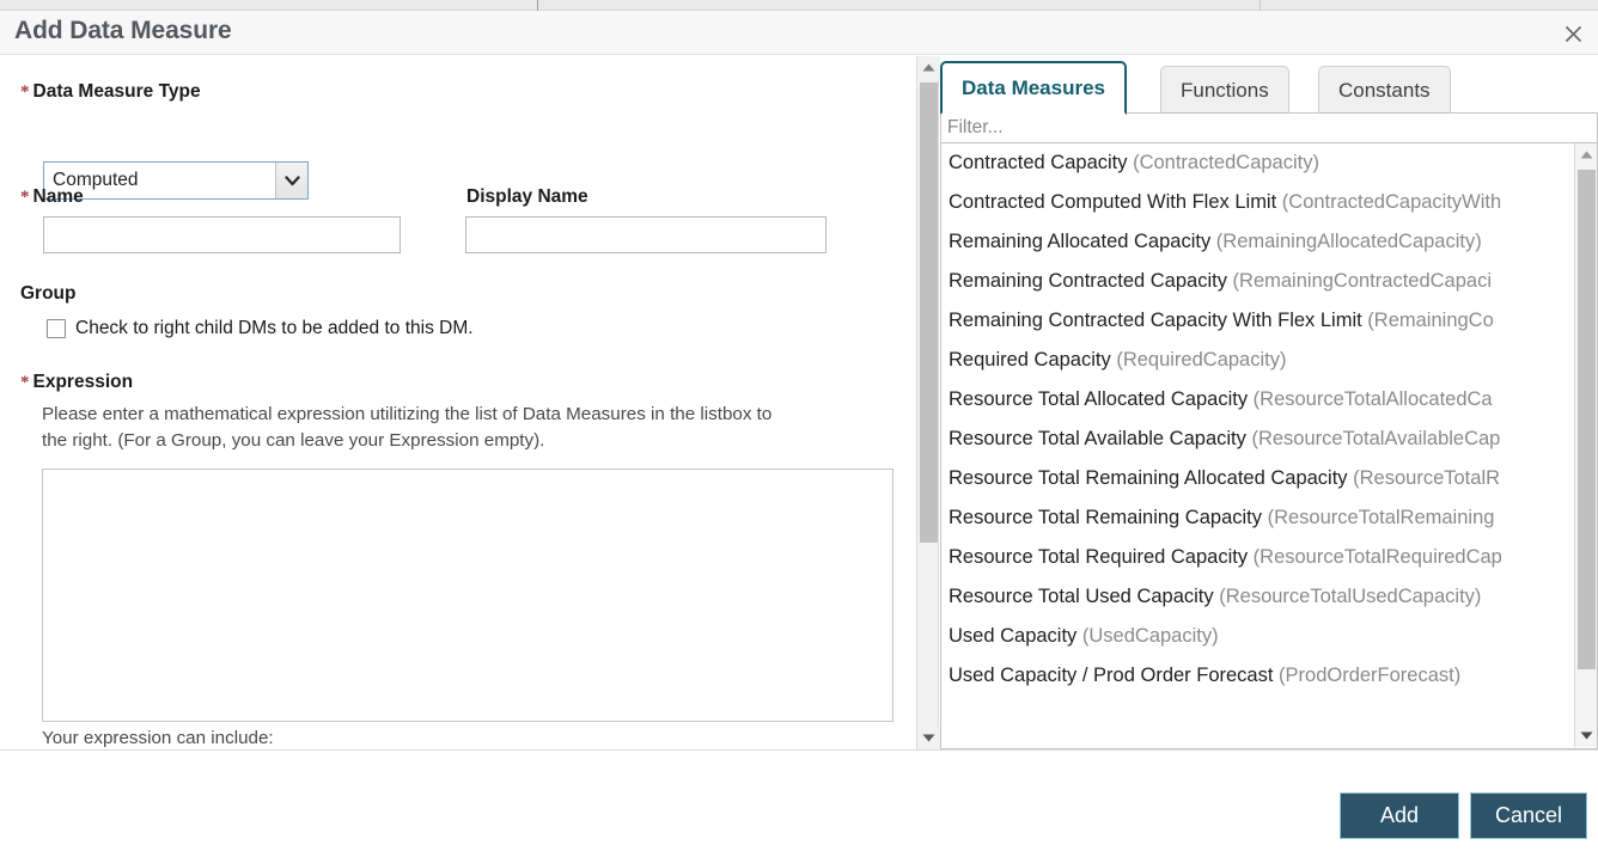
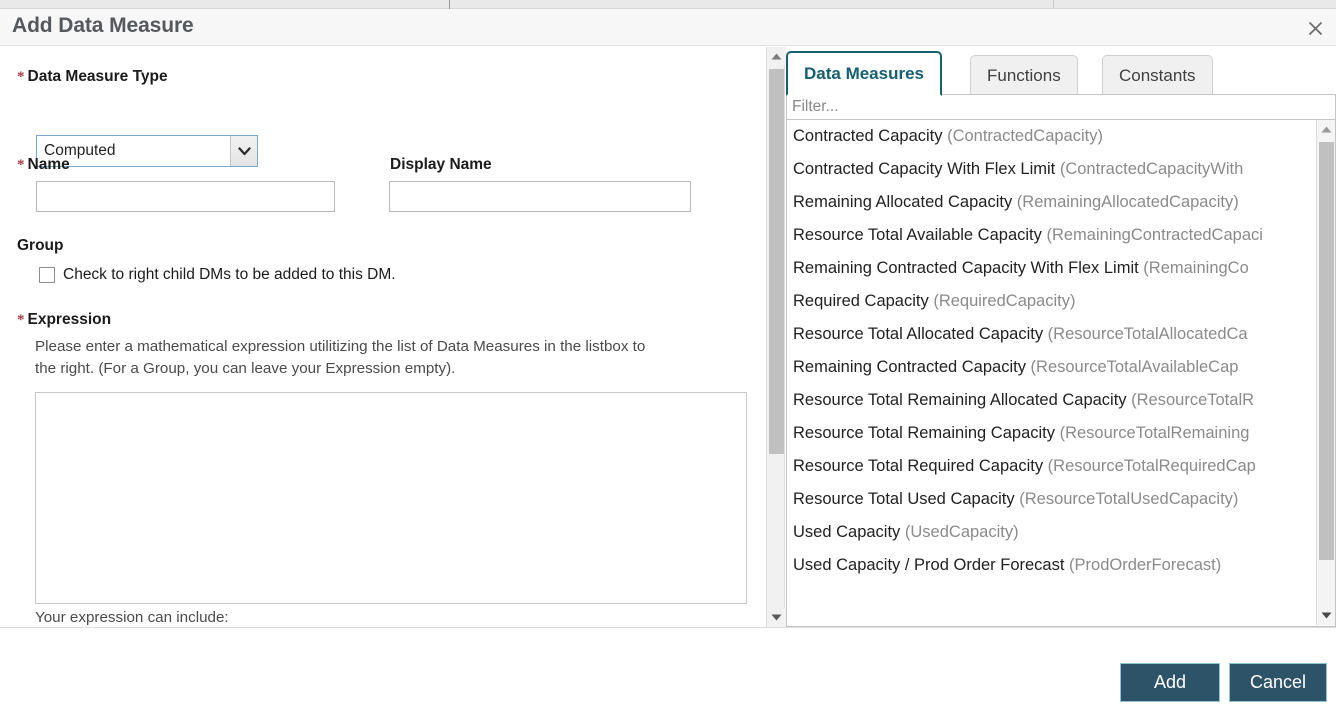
  Add Data Measure
  * Data Measure Type
  Computed
  * Name
  Display Name
  Group
  Check to right child DMs to be added to this DM.
  * Expression
  Please enter a mathematical expression utilitizing the list of Data Measures in the listbox to the right. (For a Group, you can leave your Expression empty).
  Your expression can include:
  Data Measures
  Functions
  Constants
  Filter...
  Contracted Capacity (ContractedCapacity)
- Contracted Computed With Flex Limit (ContractedCapacityWith
+ Contracted Capacity With Flex Limit (ContractedCapacityWith
  Remaining Allocated Capacity (RemainingAllocatedCapacity)
- Remaining Contracted Capacity (RemainingContractedCapaci
+ Resource Total Available Capacity (RemainingContractedCapaci
  Remaining Contracted Capacity With Flex Limit (RemainingCo
  Required Capacity (RequiredCapacity)
  Resource Total Allocated Capacity (ResourceTotalAllocatedCa
- Resource Total Available Capacity (ResourceTotalAvailableCap
+ Remaining Contracted Capacity (ResourceTotalAvailableCap
  Resource Total Remaining Allocated Capacity (ResourceTotalR
  Resource Total Remaining Capacity (ResourceTotalRemaining
  Resource Total Required Capacity (ResourceTotalRequiredCap
  Resource Total Used Capacity (ResourceTotalUsedCapacity)
  Used Capacity (UsedCapacity)
  Used Capacity / Prod Order Forecast (ProdOrderForecast)
  Add
  Cancel
